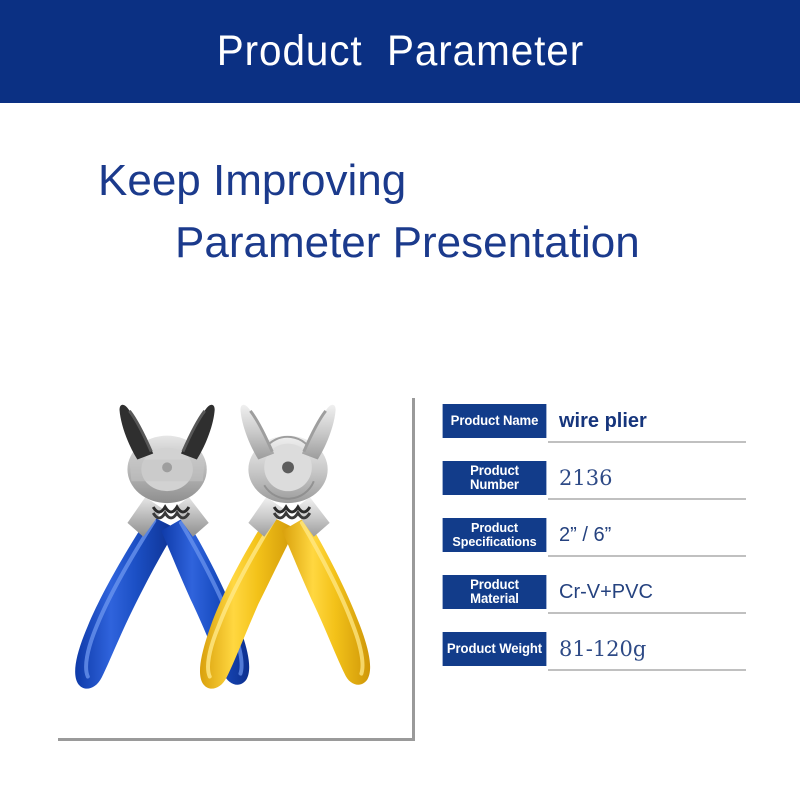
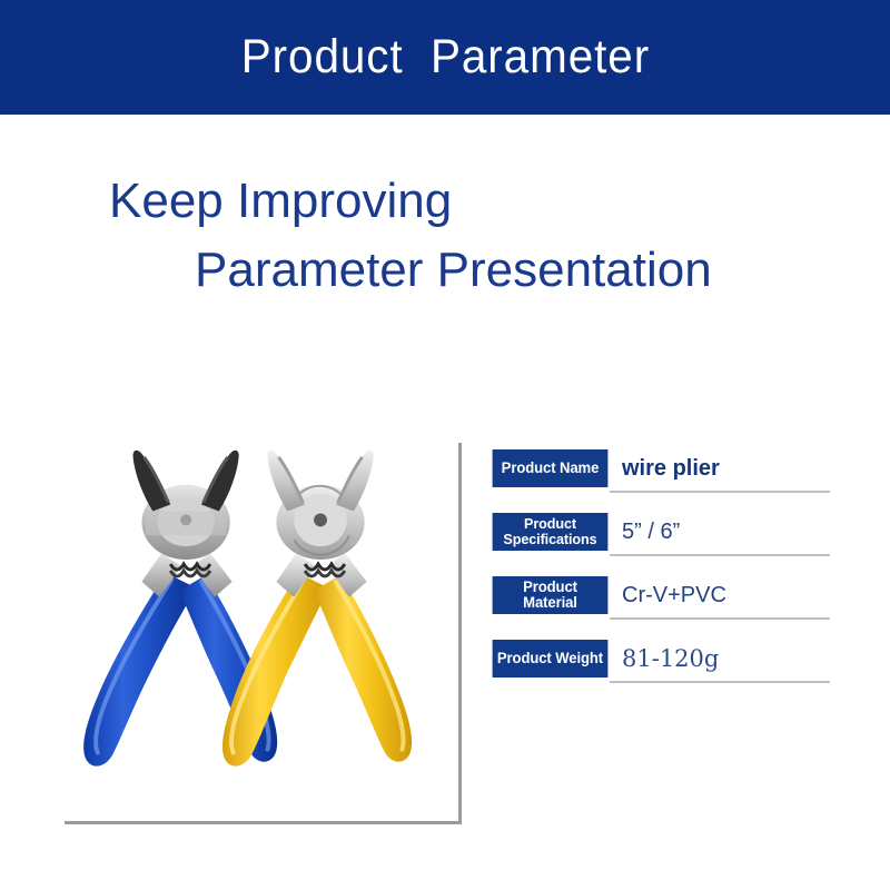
  Product Parameter
  Keep Improving
  Parameter Presentation
  Product Name
  wire plier
- Product Number
- 2136
  Product Specifications
- 2” / 6”
+ 5” / 6”
  Product Material
  Cr-V+PVC
  Product Weight
  81-120g
